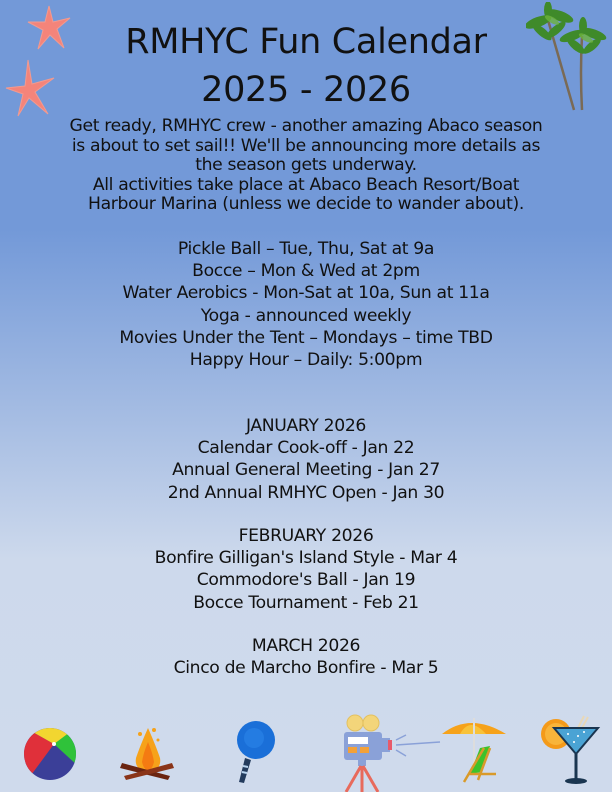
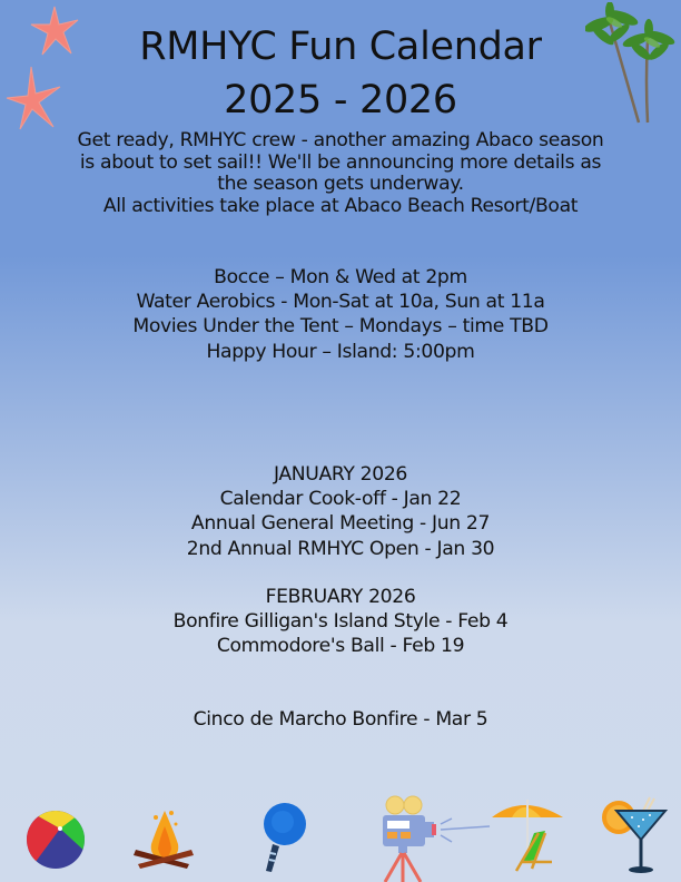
  RMHYC Fun Calendar
  2025 - 2026
  Get ready, RMHYC crew - another amazing Abaco season
  is about to set sail!! We'll be announcing more details as
  the season gets underway.
  All activities take place at Abaco Beach Resort/Boat
- Harbour Marina (unless we decide to wander about).
- Pickle Ball – Tue, Thu, Sat at 9a
  Bocce – Mon & Wed at 2pm
  Water Aerobics - Mon-Sat at 10a, Sun at 11a
- Yoga - announced weekly
  Movies Under the Tent – Mondays – time TBD
- Happy Hour – Daily: 5:00pm
+ Happy Hour – Island: 5:00pm
  JANUARY 2026
  Calendar Cook-off - Jan 22
- Annual General Meeting - Jan 27
+ Annual General Meeting - Jun 27
  2nd Annual RMHYC Open - Jan 30
  FEBRUARY 2026
- Bonfire Gilligan's Island Style - Mar 4
+ Bonfire Gilligan's Island Style - Feb 4
- Commodore's Ball - Jan 19
+ Commodore's Ball - Feb 19
- Bocce Tournament - Feb 21
- MARCH 2026
  Cinco de Marcho Bonfire - Mar 5
